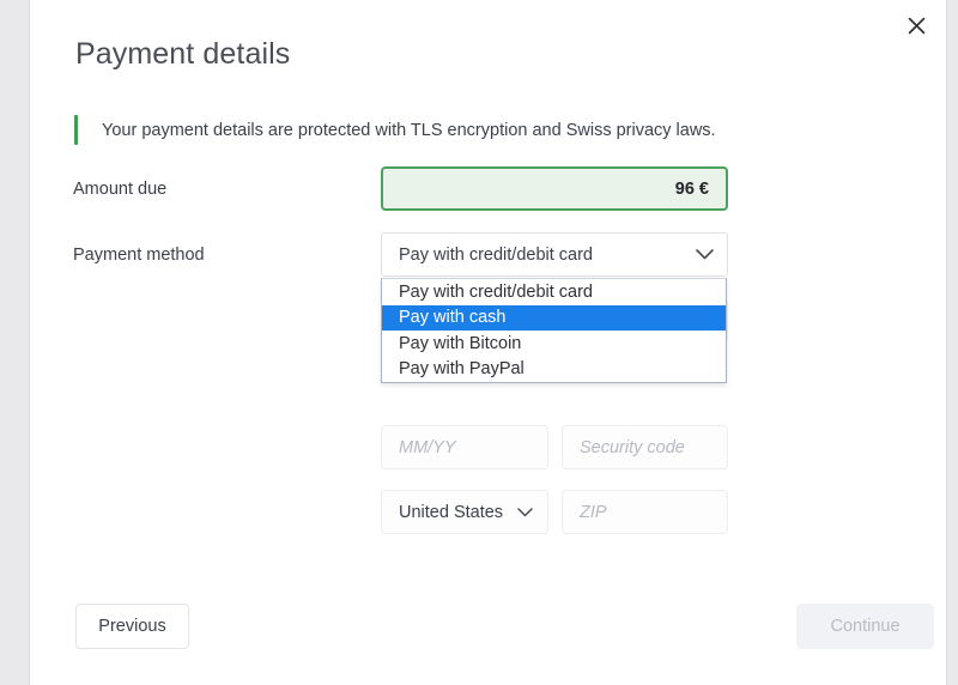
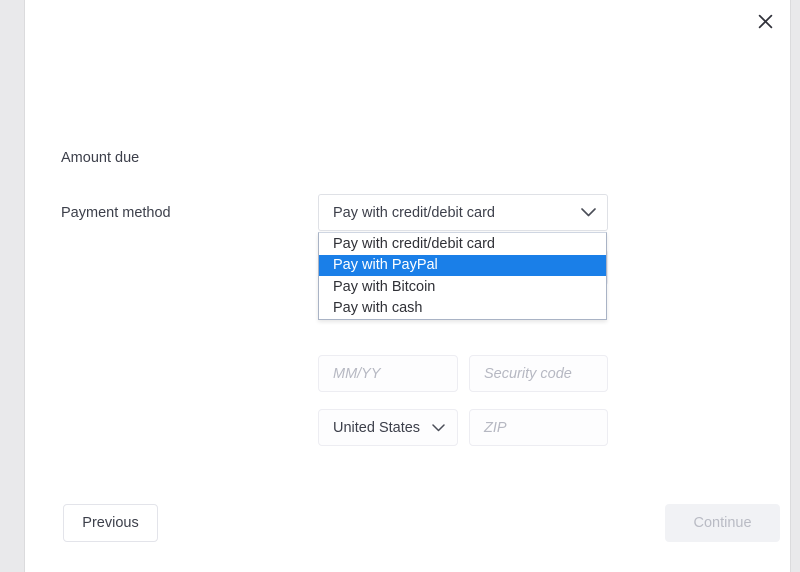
- Payment details
- Your payment details are protected with TLS encryption and Swiss privacy laws.
  Amount due
- 96 €
  Payment method
  Pay with credit/debit card
  Pay with credit/debit card
- Pay with cash
+ Pay with PayPal
  Pay with Bitcoin
- Pay with PayPal
+ Pay with cash
  MM/YY
  Security code
  United States
  ZIP
  Previous
  Continue
